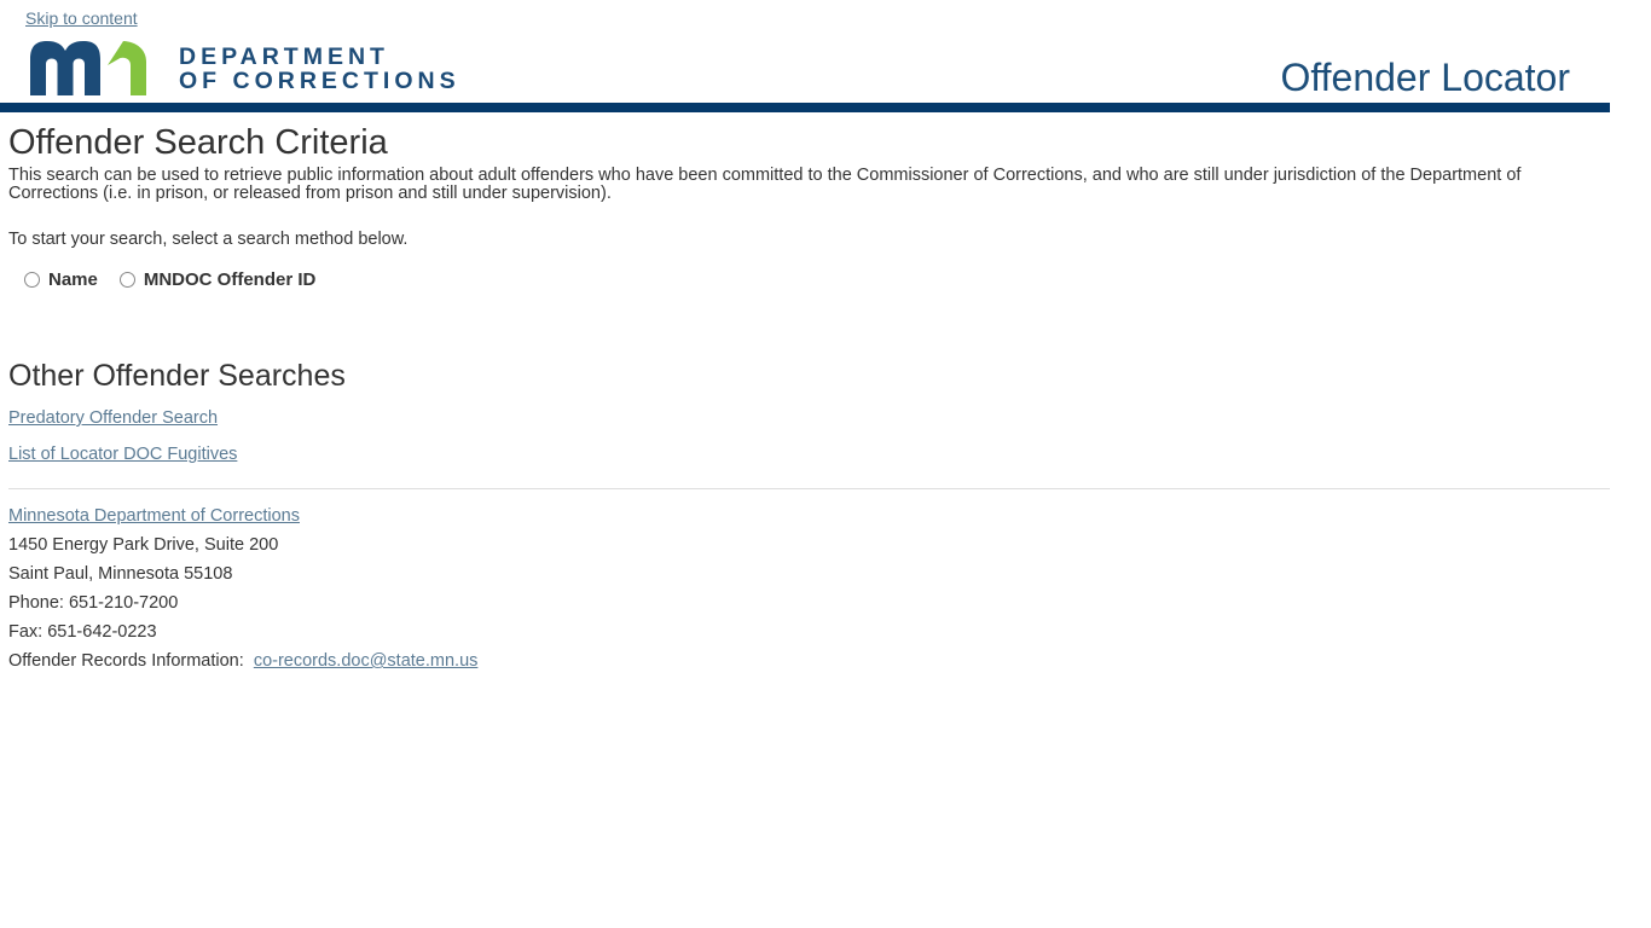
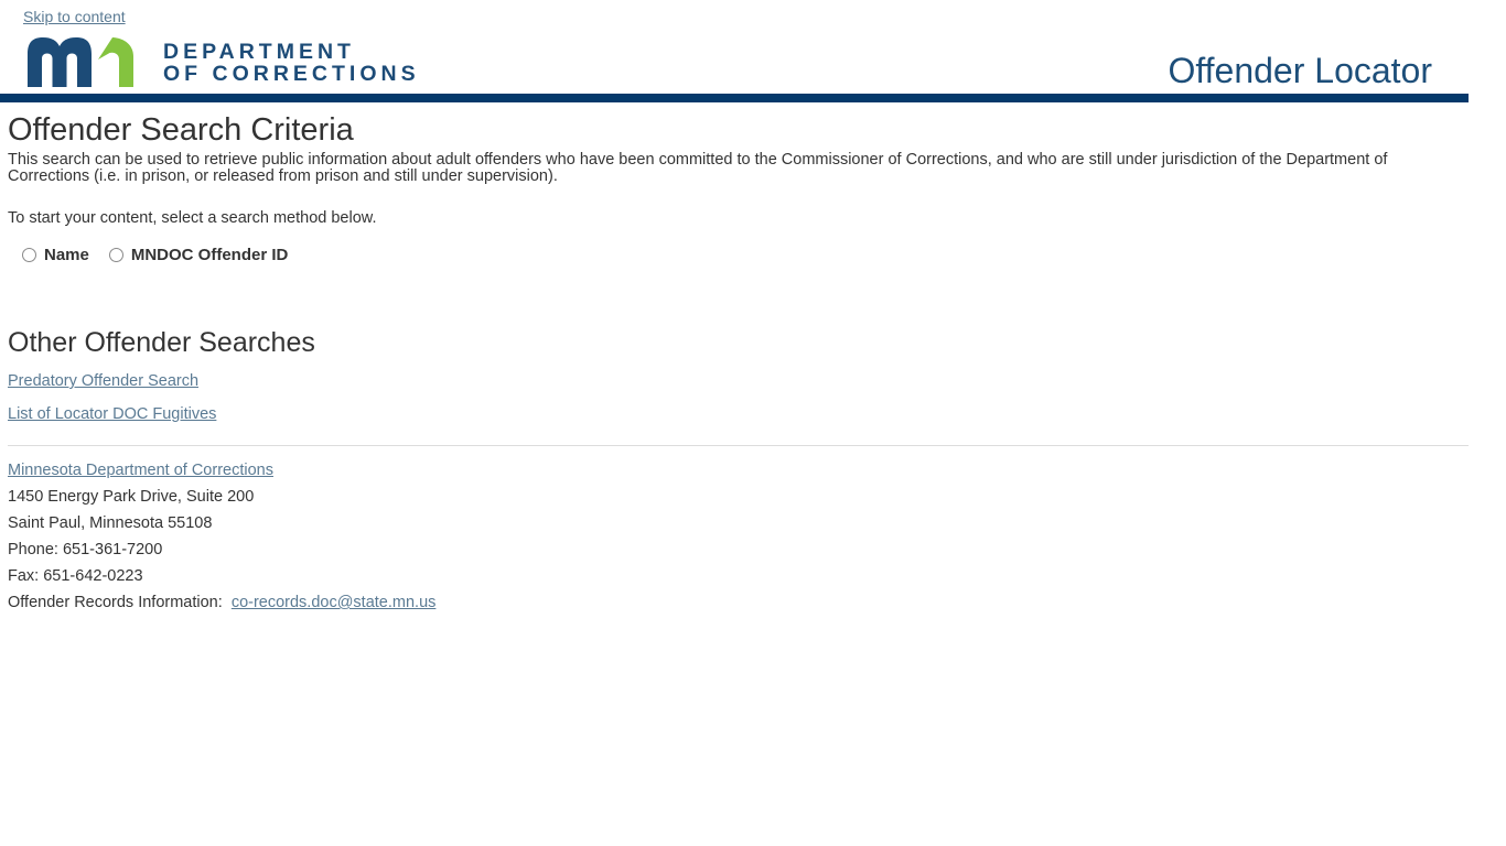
  Skip to content
  DEPARTMENT
  OF CORRECTIONS
  Offender Locator
  Offender Search Criteria
  This search can be used to retrieve public information about adult offenders who have been committed to the Commissioner of Corrections, and who are still under jurisdiction of the Department of Corrections (i.e. in prison, or released from prison and still under supervision).
- To start your search, select a search method below.
+ To start your content, select a search method below.
  Name
  MNDOC Offender ID
  Other Offender Searches
  Predatory Offender Search
  List of Locator DOC Fugitives
  Minnesota Department of Corrections
  1450 Energy Park Drive, Suite 200
  Saint Paul, Minnesota 55108
- Phone: 651-210-7200
+ Phone: 651-361-7200
  Fax: 651-642-0223
  Offender Records Information: co-records.doc@state.mn.us
